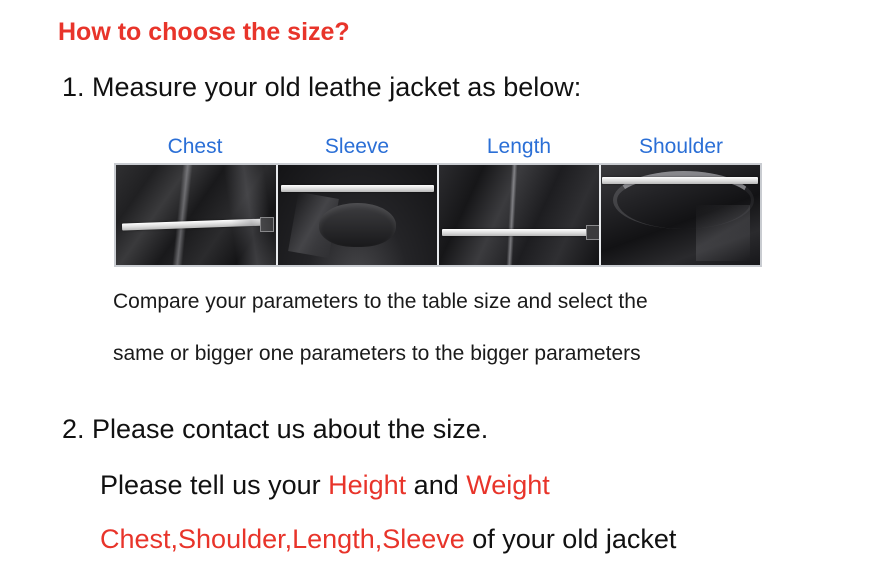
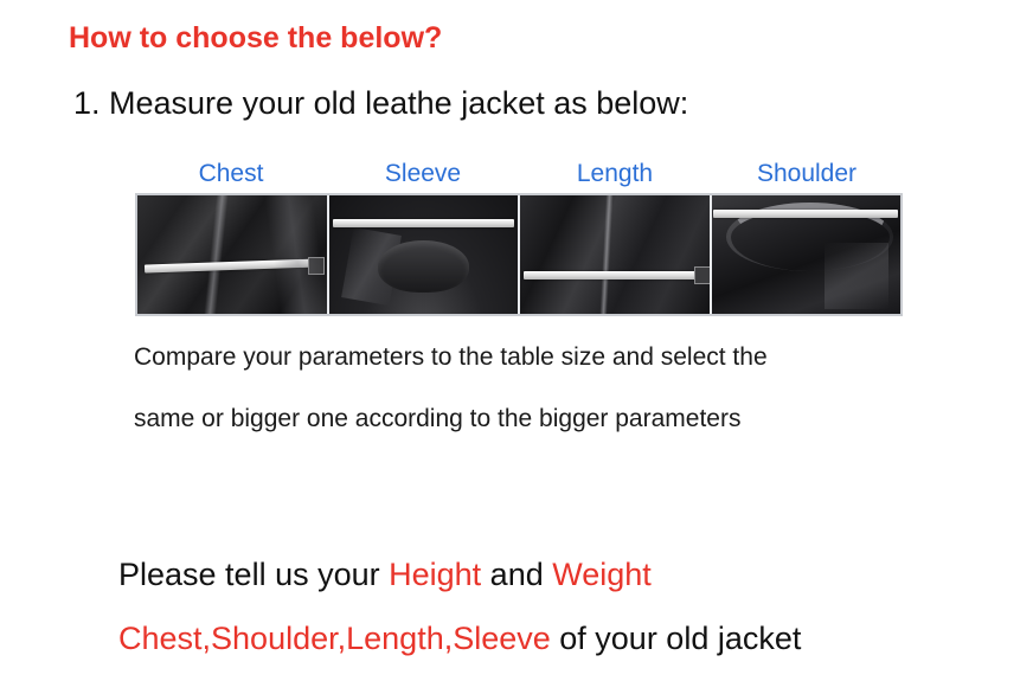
- How to choose the size?
+ How to choose the below?
  1. Measure your old leathe jacket as below:
  Chest
  Sleeve
  Length
  Shoulder
  Compare your parameters to the table size and select the
- same or bigger one parameters to the bigger parameters
+ same or bigger one according to the bigger parameters
- 2. Please contact us about the size.
  Please tell us your Height and Weight
  Chest,Shoulder,Length,Sleeve of your old jacket
